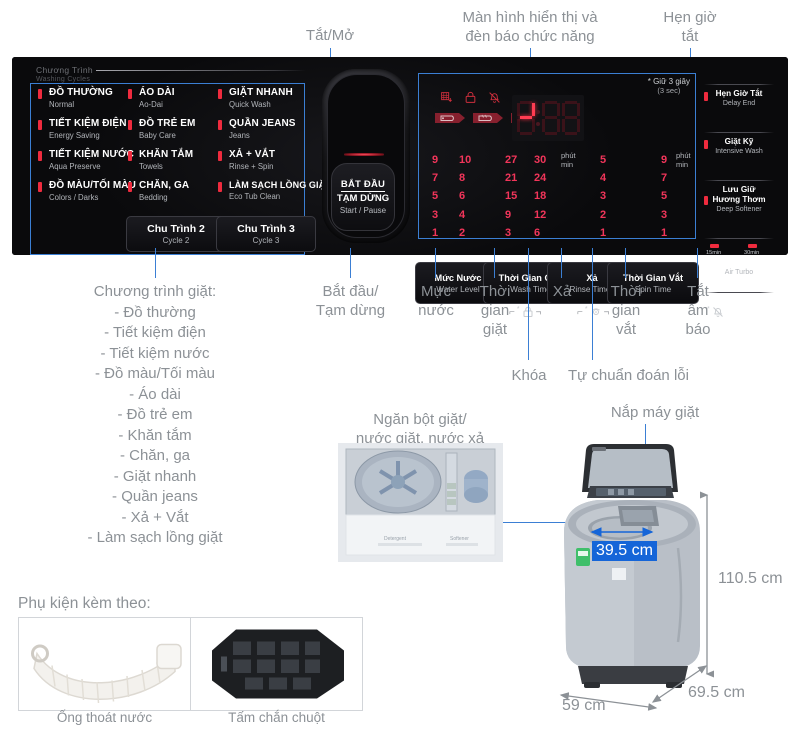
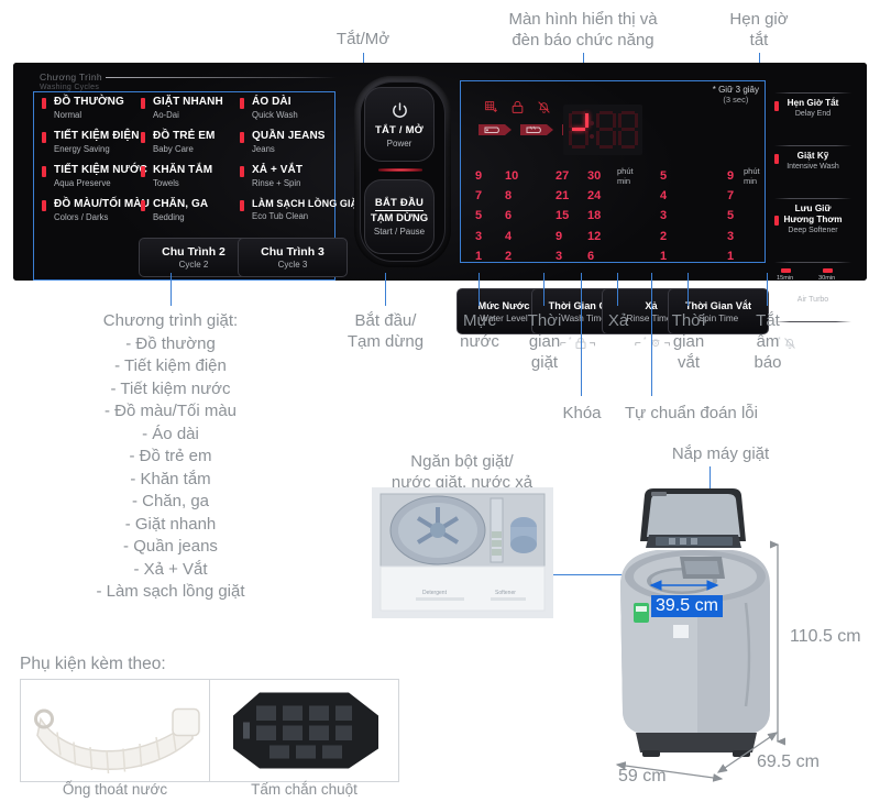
  Tắt/Mở
  Màn hình hiển thị và
  đèn báo chức năng
  Hẹn giờ
  tắt
  Chương Trình
  ĐỒ THƯỜNG
  Normal
  TIẾT KIỆM ĐIỆN
  Energy Saving
  TIẾT KIỆM NƯỚ
  Aqua Preserve
  ĐỒ MÀU/TỐI MÀU
  Colors / Darks
- ÁO DÀI
+ GIẶT NHANH
  Ao-Dai
  ĐỒ TRẺ EM
  Baby Care
  KHĂN TẮM
  Towels
  CHĂN, GA
  Bedding
- GIẶT NHANH
+ ÁO DÀI
  Quick Wash
  QUẦN JEANS
  Jeans
  XẢ + VẮT
  Rinse + Spin
  LÀM SẠCH LỒNG GI
  Eco Tub Clean
  Chu Trình 2
  Cycle 2
  Chu Trình 3
  Cycle 3
+ TẮT / MỞ
+ Power
  BẮT ĐẦU
  TẠM DỪNG
  Start / Pause
  * Giữ 3 giây
  (3 sec)
  9
  7
  5
  3
  1
  10
  8
  6
  4
  2
  27
  21
  15
  9
  3
  30
  24
  18
  12
  6
  phút
  min
  5
  4
  3
  2
  1
  9
  7
  5
  3
  1
  phút
  min
  Mức Nước
  Water Level
  Was Tim
  Xả
  Rinse Tim
  hời Gian Vắt
  Spin Time
  ⌐
  ¬
  ⌐
  ¬
  Hẹn Giờ Tắt
  Giặt Kỹ
  Lưu Giữ
  Hương Thơm
  Chương trình giặt:
  - Đồ thường
  - Tiết kiệm điện
  - Tiết kiệm nước
  - Đồ màu/Tối màu
  - Áo dài
  - Đồ trẻ em
  - Khăn tắm
  - Chăn, ga
  - Giặt nhanh
  - Quần jeans
  - Xả + Vắt
  - Làm sạch lồng giặt
  Bắt đầu/
  Tạm dừng
  Mực
  nước
  Thời
  gian
  giặt
  Xả
  Thời
  gian
  vắt
  Tắt
  âm
  báo
  Khóa
  Tự chuẩn đoán lỗi
  Ngăn bột giặt/
  nước giặt, nước xả
  Nắp máy giặt
  39.5 cm
  110.5 cm
  69.5 cm
  59 cm
  Phụ kiện kèm theo:
  Ống thoát nước
  Tấm chắn chuột
